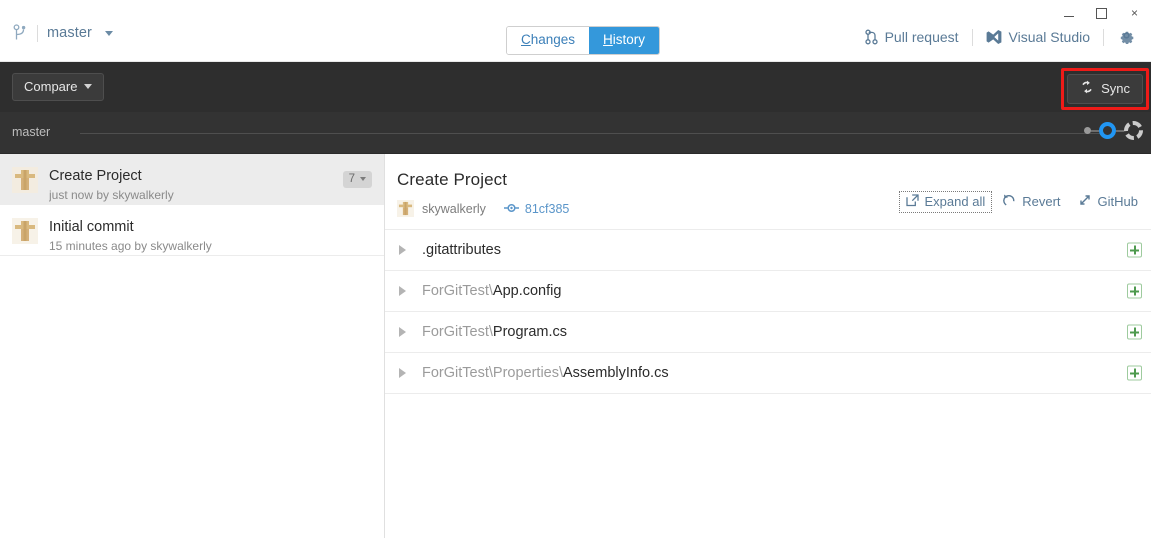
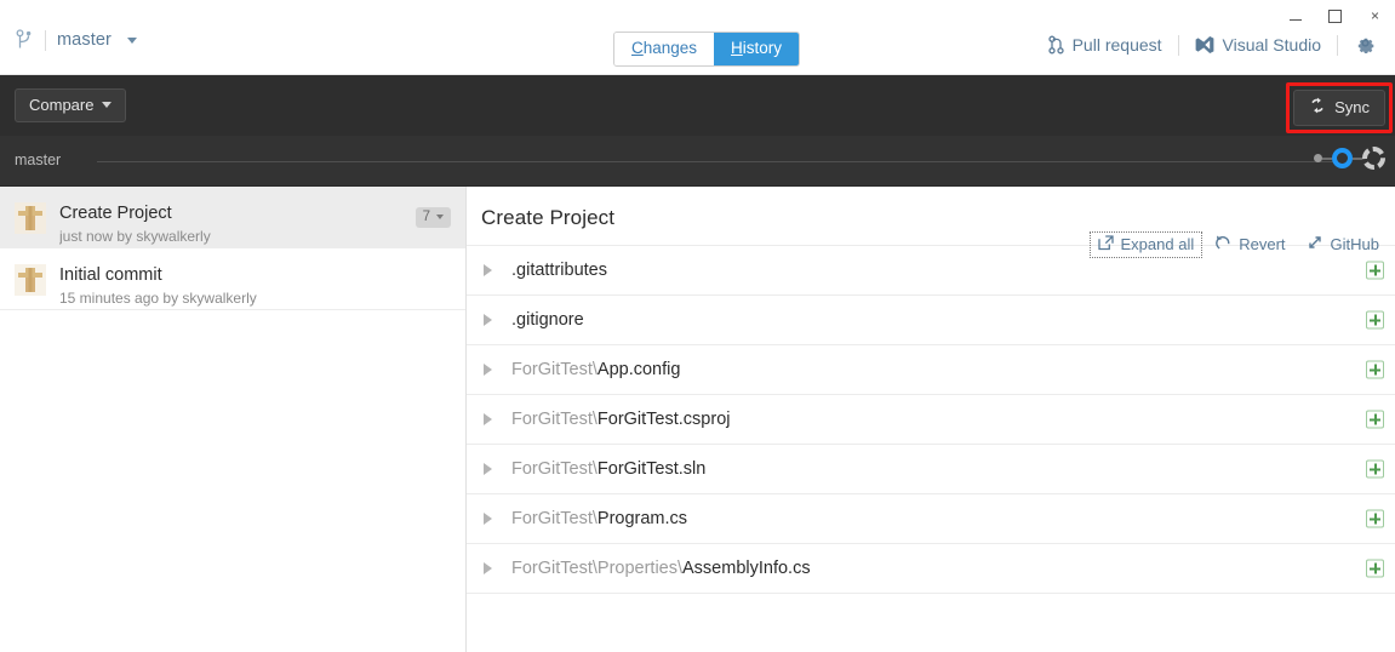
  ×
  master
  Changes
  History
  Pull request
  Visual Studio
  Compare
  Sync
  master
  Create Project
  just now by skywalkerly
  7
  Initial commit
  15 minutes ago by skywalkerly
  Create Project
- skywalkerly
- 81cf385
  Expand all
  Revert
  GitHub
  .gitattributes
+ .gitignore
  ForGitTest\App.config
+ ForGitTest\ForGitTest.csproj
+ ForGitTest\ForGitTest.sln
  ForGitTest\Program.cs
  ForGitTest\Properties\AssemblyInfo.cs
